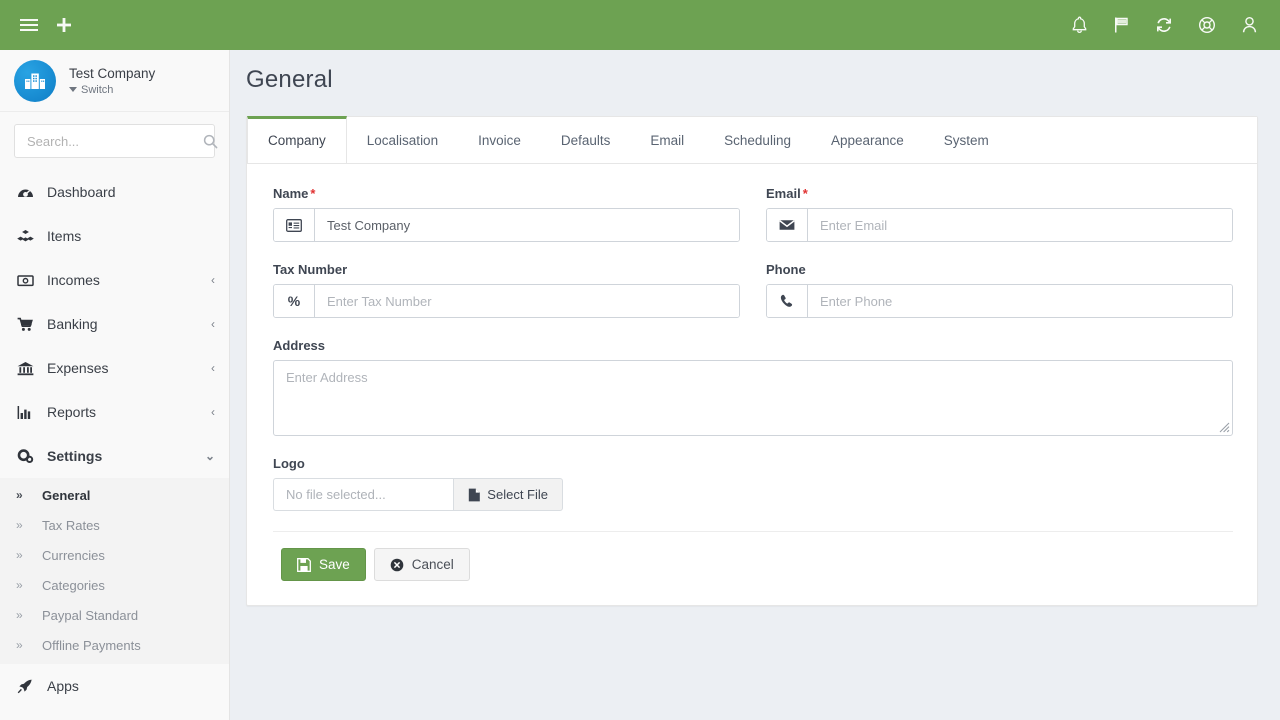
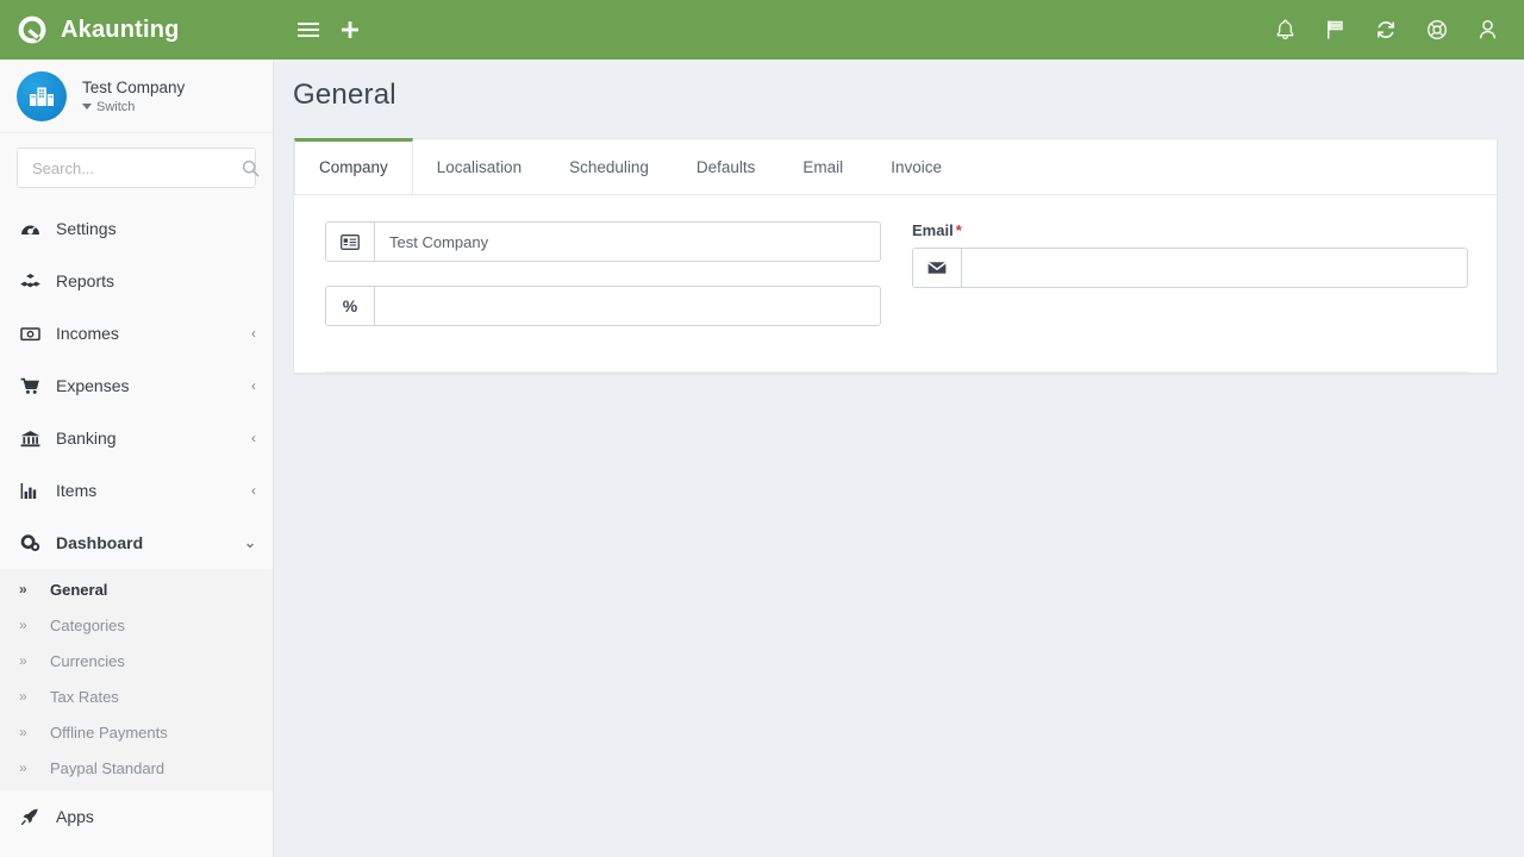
+ Akaunting
  Test Company
  Switch
  Search...
- Dashboard
+ Settings
- Items
+ Reports
  Incomes
  ‹
- Banking
+ Expenses
  ‹
- Expenses
+ Banking
  ‹
- Reports
+ Items
  ‹
- Settings
+ Dashboard
  ⌄
  »
  General
  »
- Tax Rates
+ Categories
  »
  Currencies
  »
- Categories
+ Tax Rates
  »
- Paypal Standard
+ Offline Payments
  »
- Offline Payments
+ Paypal Standard
  Apps
  General
  Company
  Localisation
- Invoice
+ Scheduling
  Defaults
  Email
- Scheduling
+ Invoice
- Appearance
- System
- Name *
  Test Company
- Tax Number
  %
- Enter Tax Number
  Email *
- Enter Email
- Phone
- Enter Phone
- Address
- Enter Address
- Logo
- No file selected...
- Select File
- Save
- Cancel
